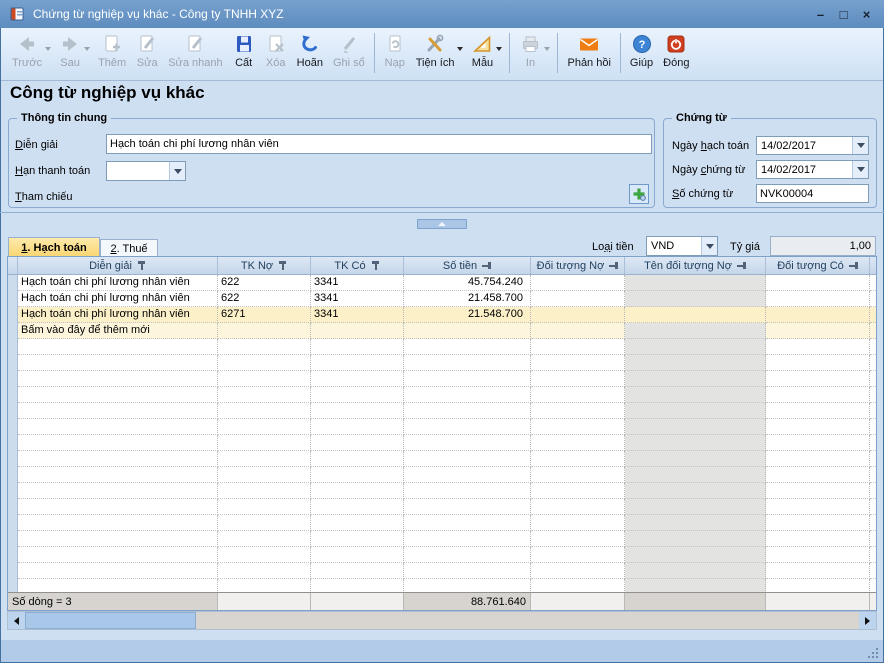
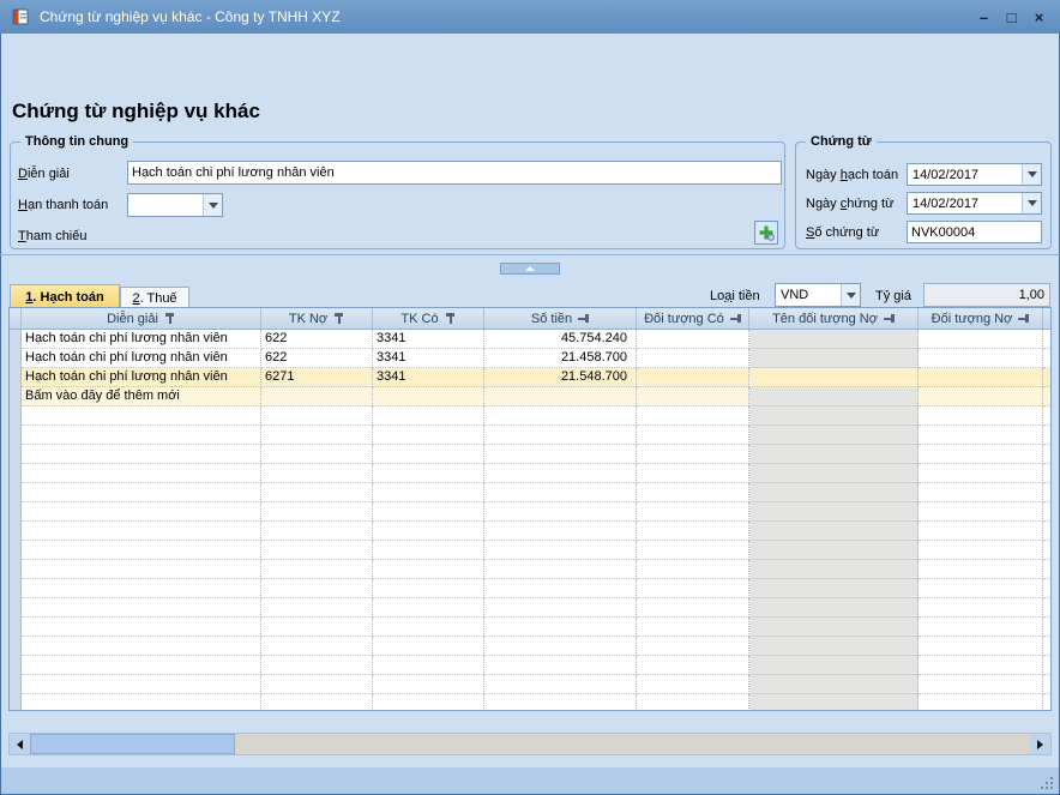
  Chứng từ nghiệp vụ khác - Công ty TNHH XYZ
  –
  □
  ×
- Trước
- Sau
- Thêm
- Sửa
- Sửa nhanh
- Cất
- Xóa
- Hoãn
- Ghi sổ
- Nạp
- Tiện ích
- Mẫu
- In
- Phản hồi
- ?
- Giúp
- Đóng
- Công từ nghiệp vụ khác
+ Chứng từ nghiệp vụ khác
  Thông tin chung
  Diễn giải
  Hạch toán chi phí lương nhân viên
  Hạn thanh toán
  Tham chiếu
  Chứng từ
  Ngày hạch toán
  14/02/2017
  Ngày chứng từ
  14/02/2017
  Số chứng từ
  NVK00004
  1
  . Hạch toán
  2
  . Thuế
  Loại tiền
  VND
  Tỷ giá
  1,00
  Diễn giải
  TK Nợ
  TK Có
  Số tiền
- Đối tượng Nợ
+ Đối tượng Có
  Tên đối tượng Nợ
- Đối tượng Có
+ Đối tượng Nợ
  Hạch toán chi phí lương nhân viên
  622
  3341
  45.754.240
  Hạch toán chi phí lương nhân viên
  622
  3341
  21.458.700
  Hạch toán chi phí lương nhân viên
  6271
  3341
  21.548.700
  Bấm vào đây để thêm mới
- Số dòng = 3
- 88.761.640
